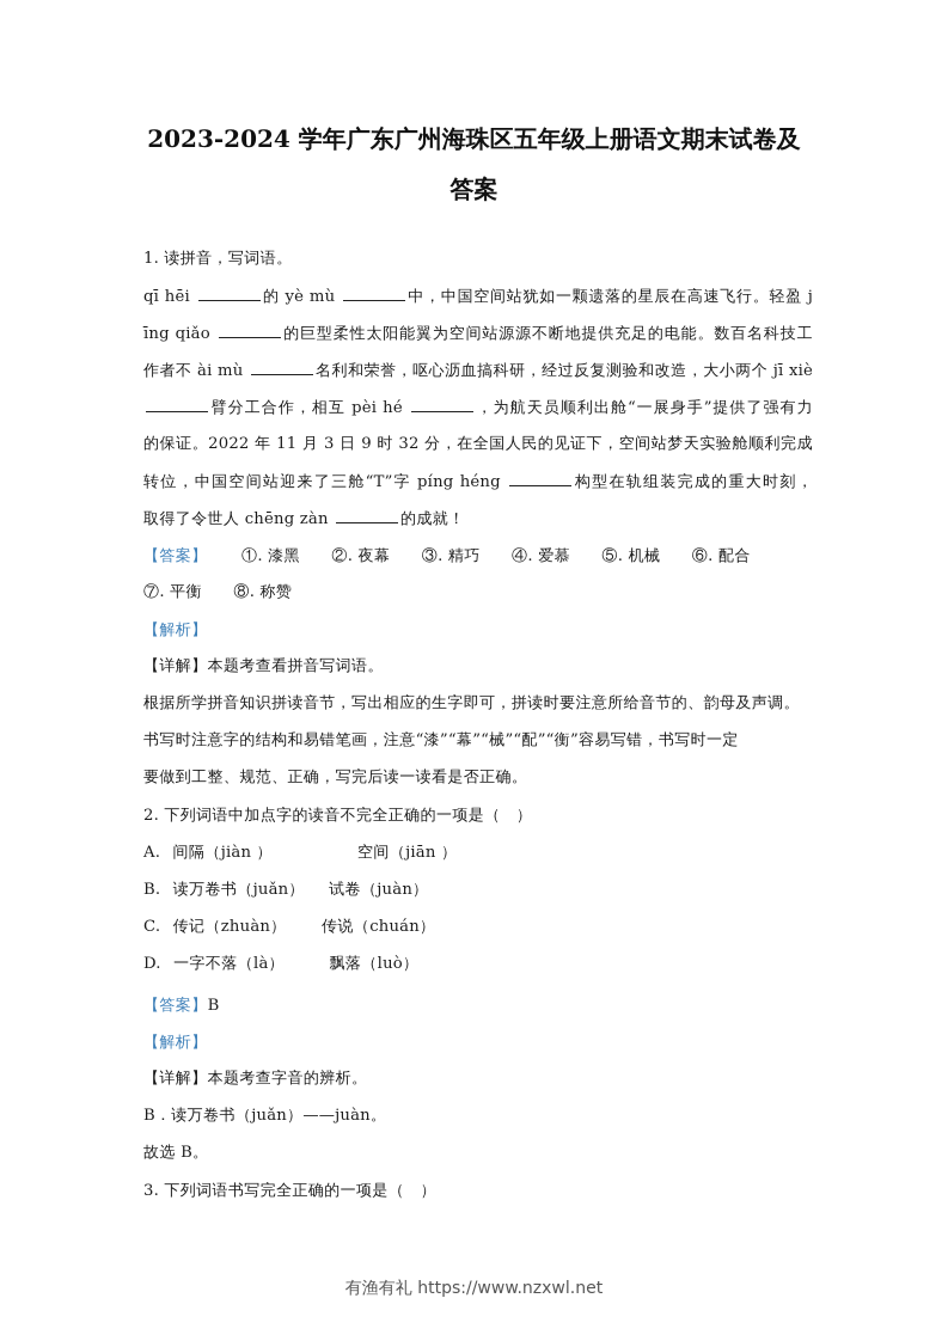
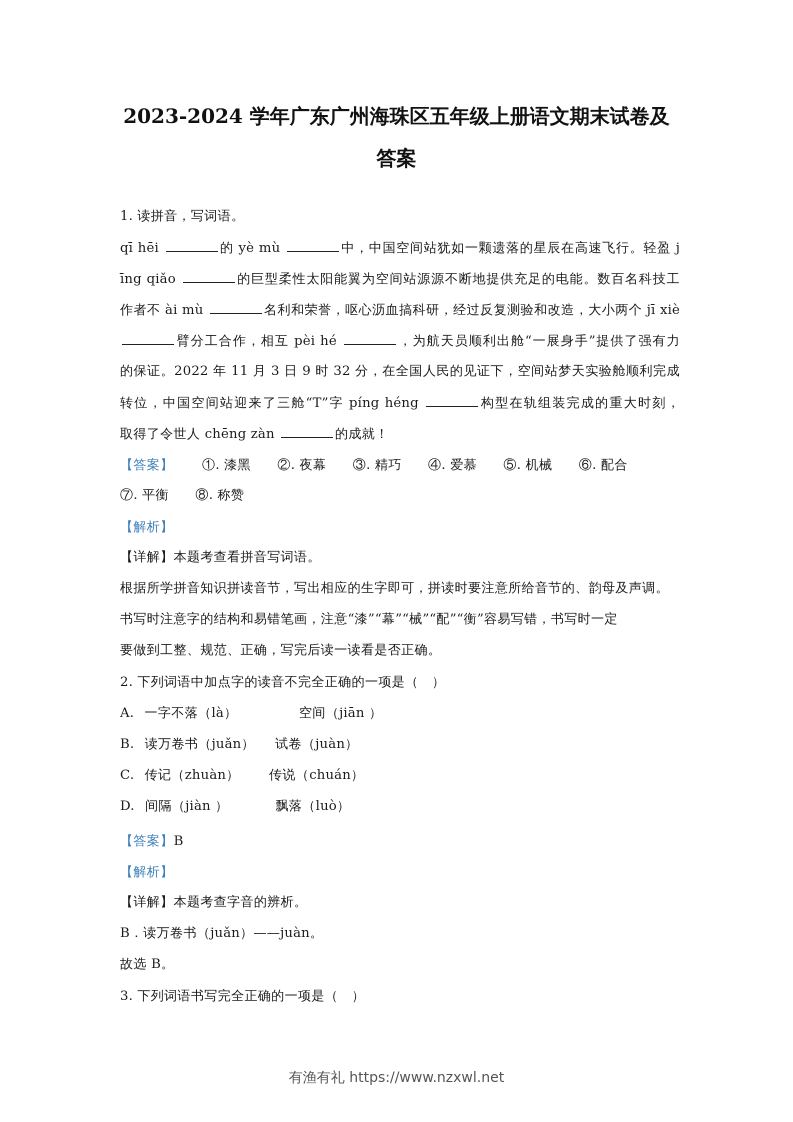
  2023-2024 学年广东广州海珠区五年级上册语文期末试卷及
  答案
  1. 读拼音，写词语。
  qī hēi 的 yè mù 中，中国空间站犹如一颗遗落的星辰在高速飞行。轻盈 j
  īng qiǎo 的巨型柔性太阳能翼为空间站源源不断地提供充足的电能。数百名科技工
  作者不 ài mù 名利和荣誉，呕心沥血搞科研，经过反复测验和改造，大小两个 jī xiè
  臂分工合作，相互 pèi hé ，为航天员顺利出舱“一展身手”提供了强有力
  的保证。2022 年 11 月 3 日 9 时 32 分，在全国人民的见证下，空间站梦天实验舱顺利完成
  转位，中国空间站迎来了三舱“T”字 píng héng 构型在轨组装完成的重大时刻，
  取得了令世人 chēng zàn 的成就！
  【答案】 ①. 漆黑 ②. 夜幕 ③. 精巧 ④. 爱慕 ⑤. 机械 ⑥. 配合
  ⑦. 平衡 ⑧. 称赞
  【解析】
  【详解】本题考查看拼音写词语。
  根据所学拼音知识拼读音节，写出相应的生字即可，拼读时要注意所给音节的、韵母及声调。
  书写时注意字的结构和易错笔画，注意“漆”“幕”“械”“配”“衡”容易写错，书写时一定
  要做到工整、规范、正确，写完后读一读看是否正确。
  2. 下列词语中加点字的读音不完全正确的一项是（ ）
- A. 间隔（jiàn ） 空间（jiān ）
+ A. 一字不落（là） 空间（jiān ）
  B. 读万卷书（juǎn） 试卷（juàn）
  C. 传记（zhuàn） 传说（chuán）
- D. 一字不落（là） 飘落（luò）
+ D. 间隔（jiàn ） 飘落（luò）
  【答案】B
  【解析】
  【详解】本题考查字音的辨析。
  B．读万卷书（juǎn）——juàn。
  故选 B。
  3. 下列词语书写完全正确的一项是（ ）
  有渔有礼 https://www.nzxwl.net
